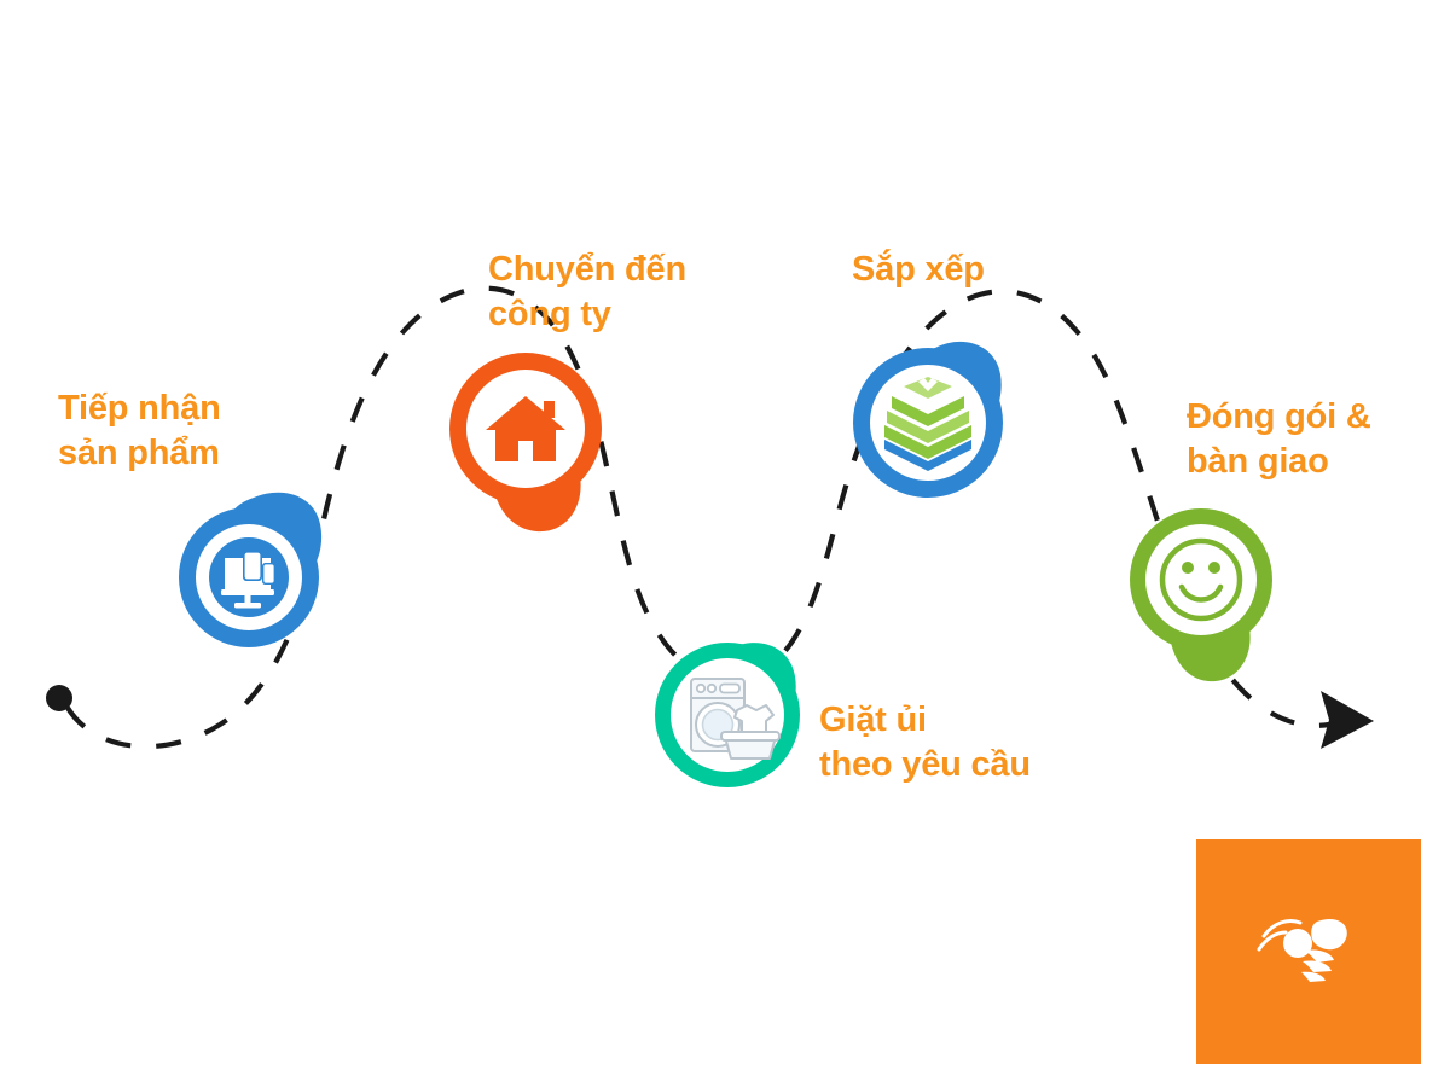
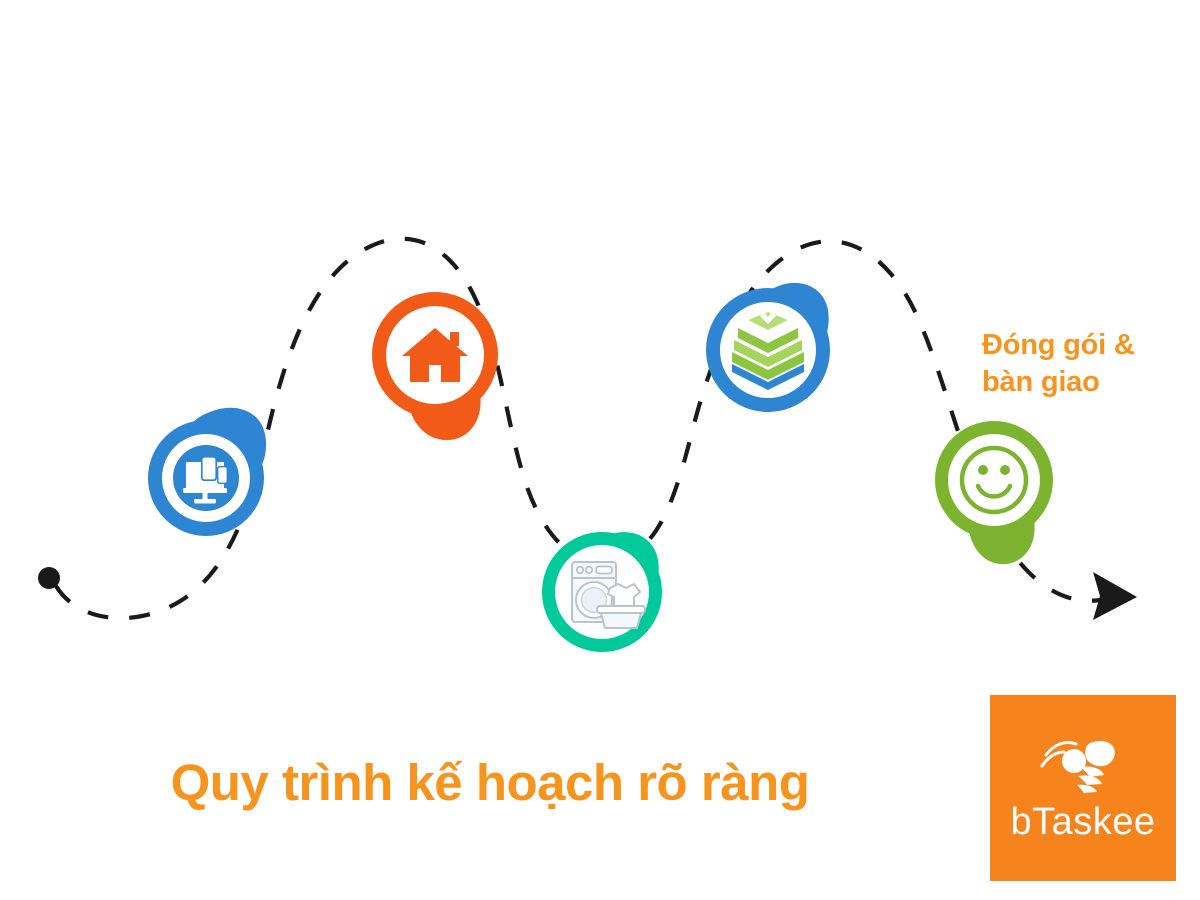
- Tiếp nhận
- sản phẩm
- Chuyển đến
- công ty
- Sắp xếp
- Giặt ủi
- theo yêu cầu
  Đóng gói &
  bàn giao
+ Quy trình kế hoạch rõ ràng
+ bTaskee
